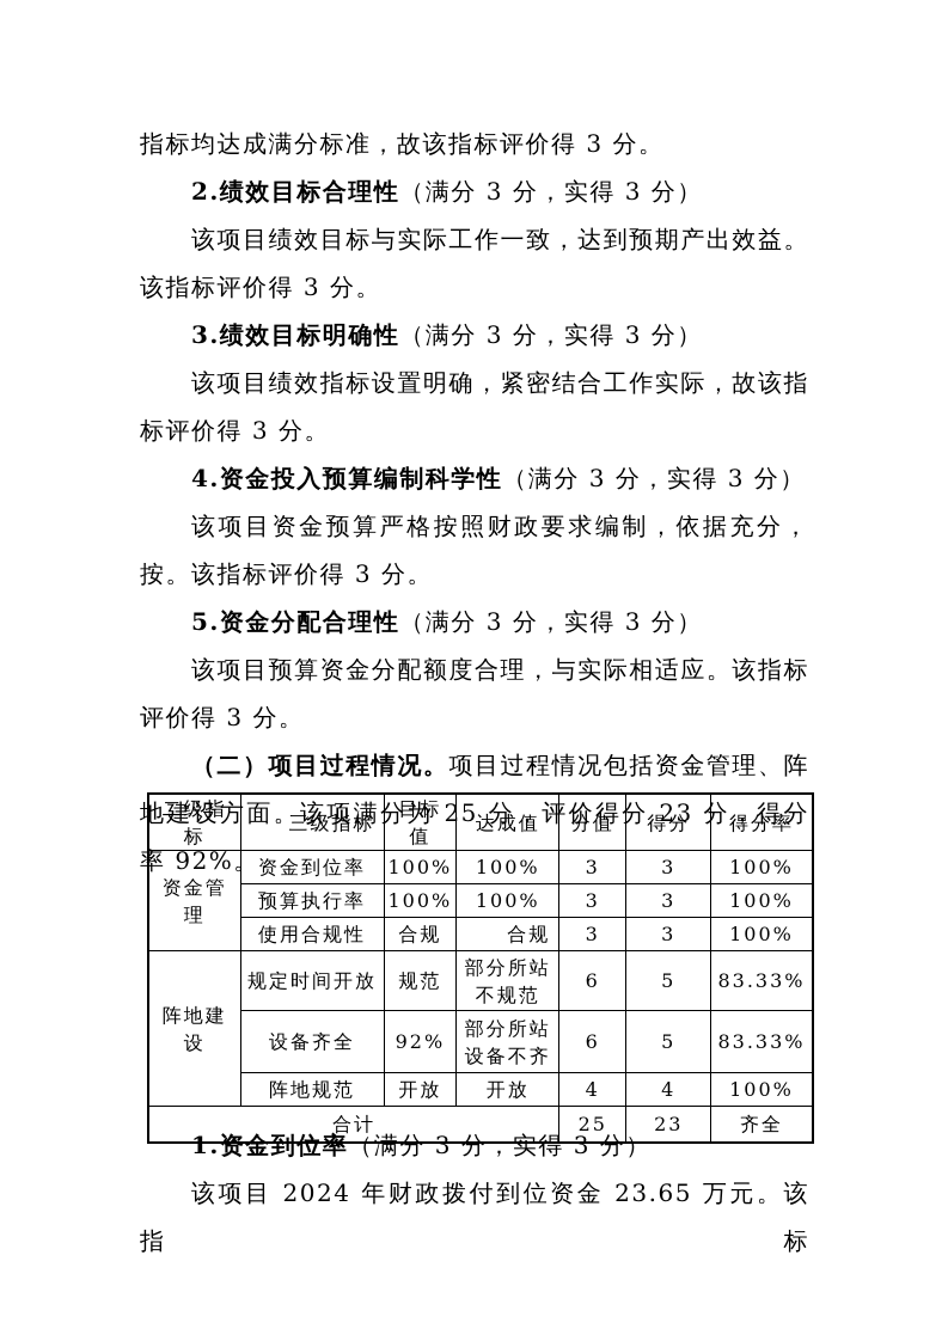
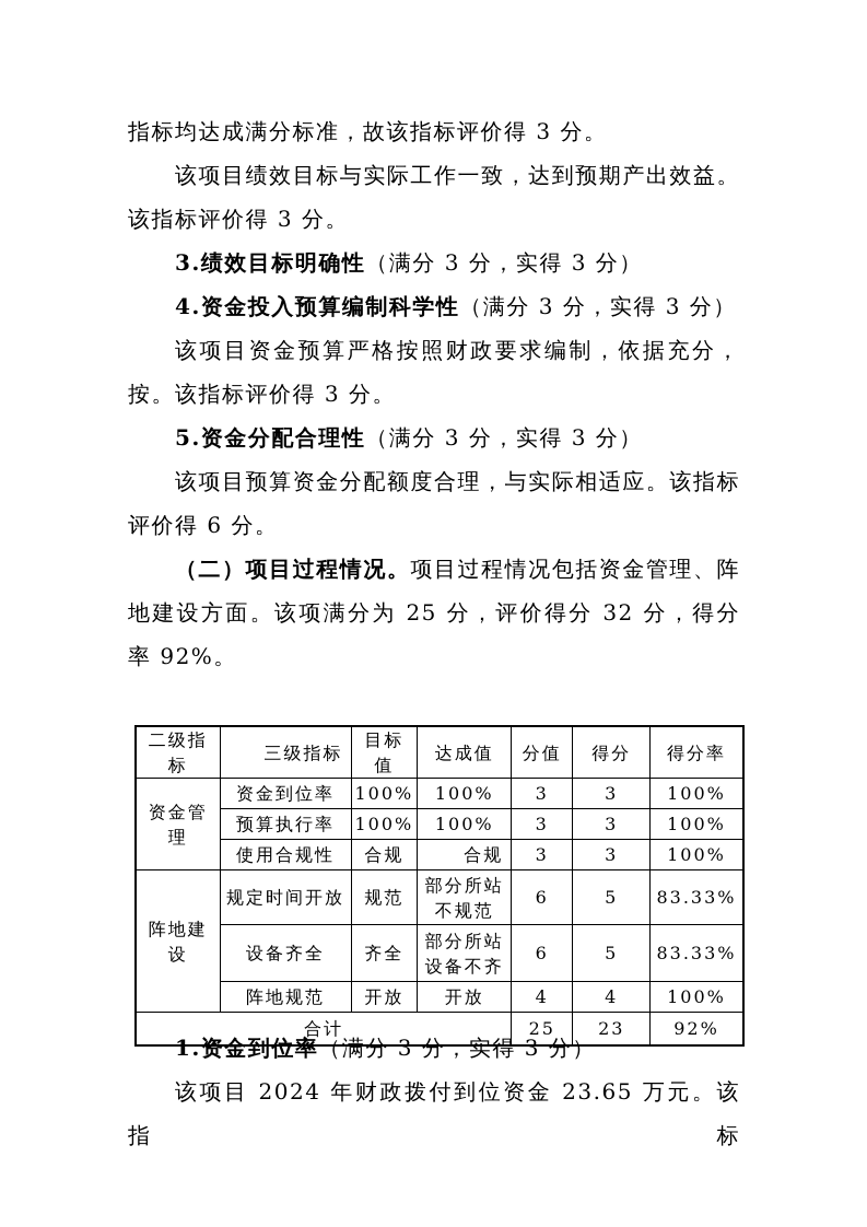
  指标均达成满分标准，故该指标评价得 3 分。
- 2.绩效目标合理性（满分 3 分，实得 3 分）
  该项目绩效目标与实际工作一致，达到预期产出效益。该指标评价得 3 分。
  3.绩效目标明确性（满分 3 分，实得 3 分）
- 该项目绩效指标设置明确，紧密结合工作实际，故该指标评价得 3 分。
  4.资金投入预算编制科学性（满分 3 分，实得 3 分）
  该项目资金预算严格按照财政要求编制，依据充分，按。该指标评价得 3 分。
  5.资金分配合理性（满分 3 分，实得 3 分）
- 该项目预算资金分配额度合理，与实际相适应。该指标评价得 3 分。
+ 该项目预算资金分配额度合理，与实际相适应。该指标评价得 6 分。
- （二）项目过程情况。项目过程情况包括资金管理、阵地建设方面。该项满分为 25 分，评价得分 23 分，得分率 92%。
+ （二）项目过程情况。项目过程情况包括资金管理、阵地建设方面。该项满分为 25 分，评价得分 32 分，得分率 92%。
  二级指标	三级指标	目标值	达成值	分值	得分	得分率
  资金管理	资金到位率	100%	100%	3	3	100%
  预算执行率	100%	100%	3	3	100%
  使用合规性	合规	合规	3	3	100%
  阵地建设	规定时间开放	规范	部分所站不规范	6	5	83.33%
- 设备齐全	92%	部分所站设备不齐	6	5	83.33%
+ 设备齐全	齐全	部分所站设备不齐	6	5	83.33%
  阵地规范	开放	开放	4	4	100%
- 合计	25	23	齐全
+ 合计	25	23	92%
  1.资金到位率（满分 3 分，实得 3 分）
  该项目 2024 年财政拨付到位资金 23.65 万元。该指标
